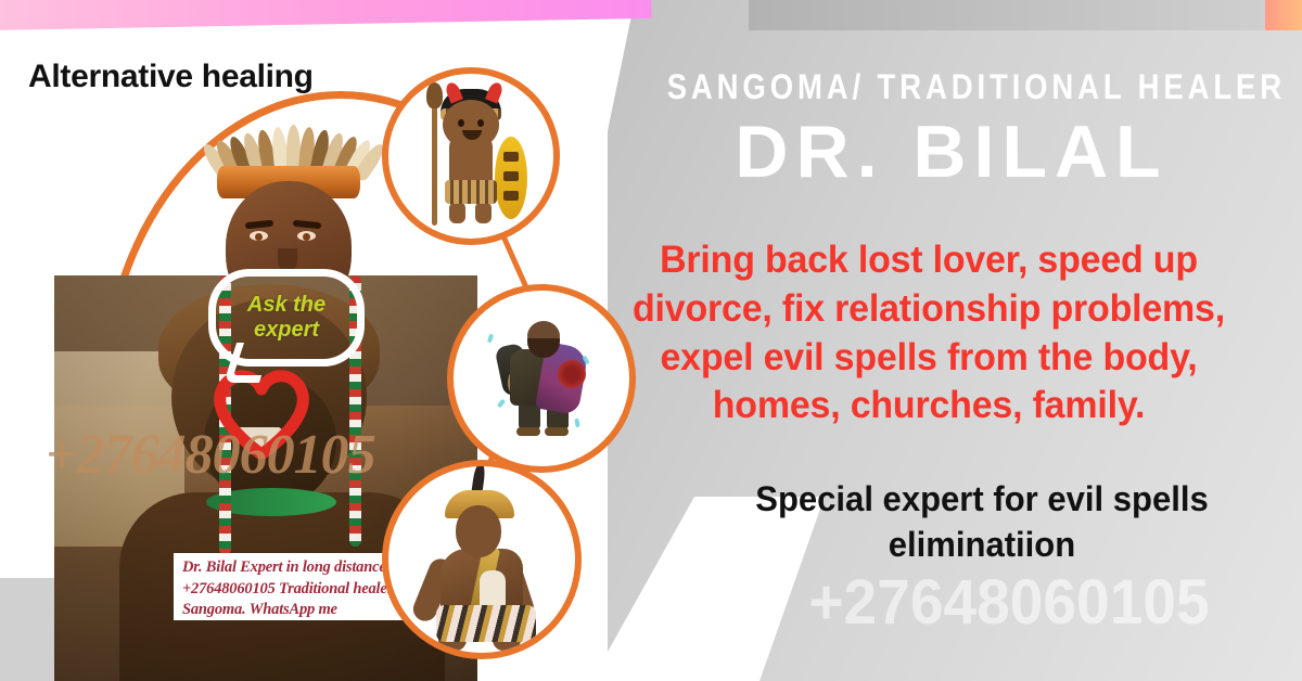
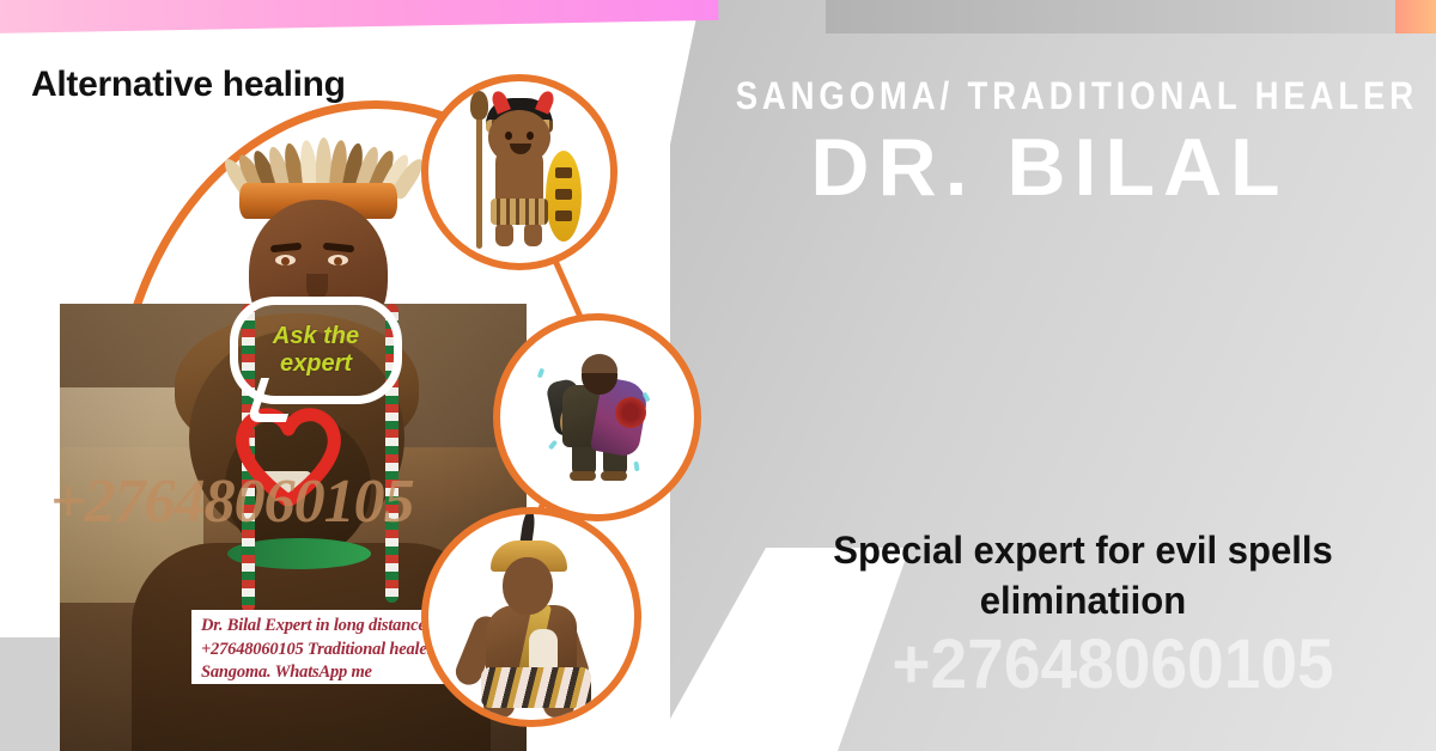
  Alternative healing
  Ask the expert
  +27648060105
  Dr. Bilal Expert in long distanc +27648060105 Traditional heale Sangoma. WhatsApp me
  SANGOMA/ TRADITIONAL HEALER
  DR. BILAL
- Bring back lost lover, speed up divorce, fix relationship problems, expel evil spells from the body, homes, churches, family.
  Special expert for evil spells eliminatiion
  +27648060105
